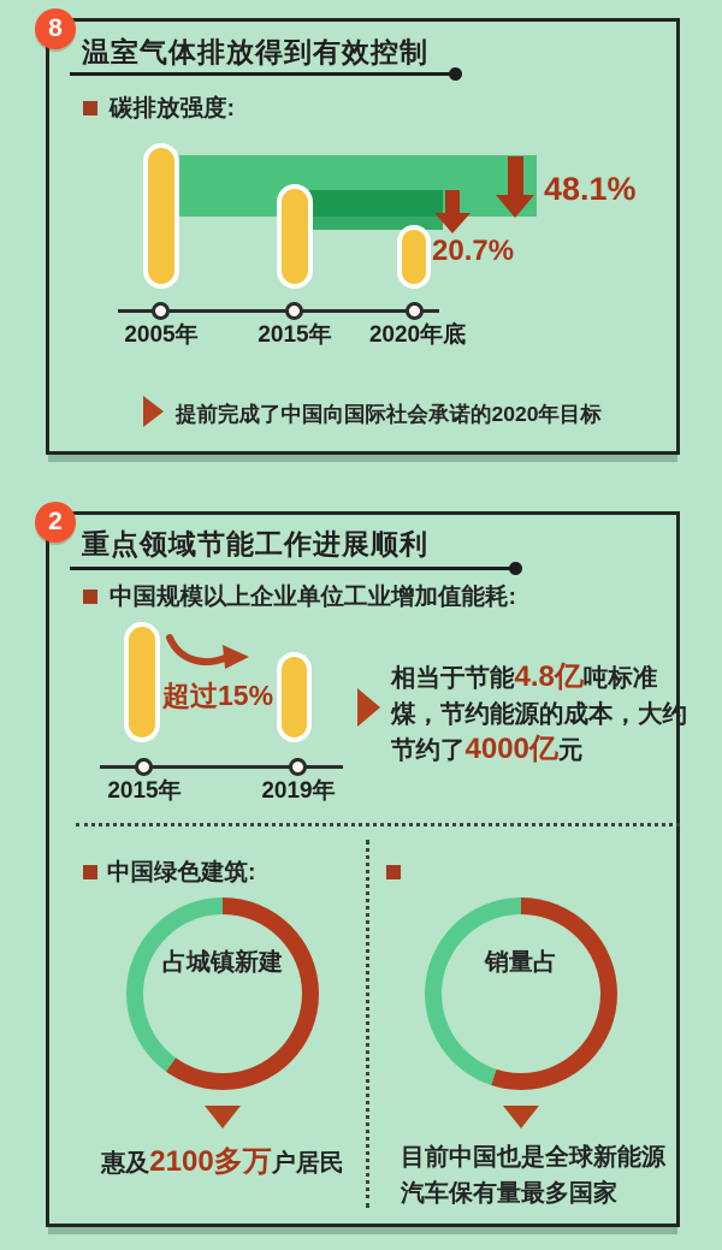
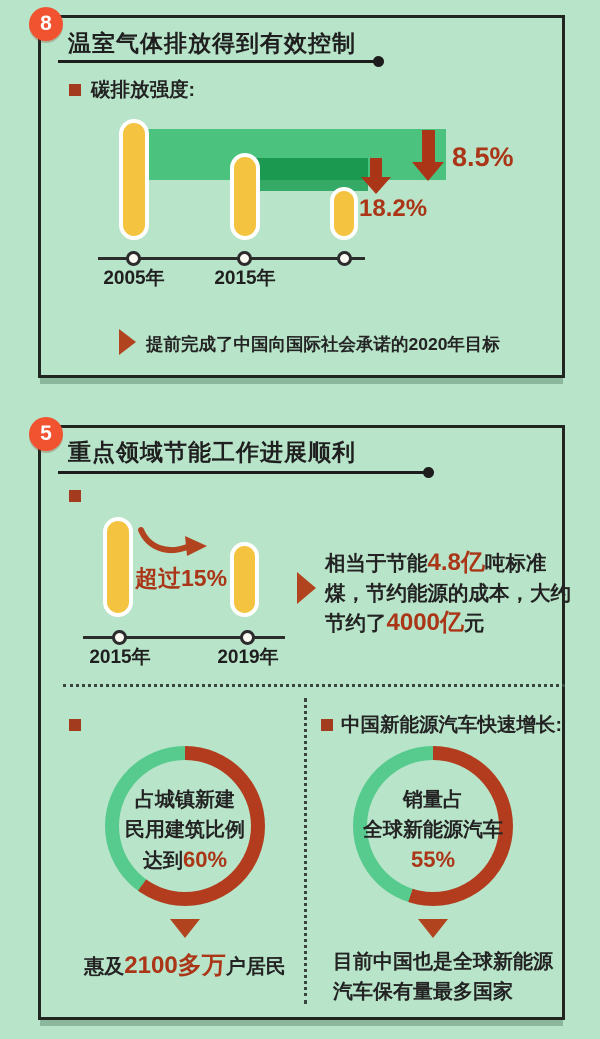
  8
  温室气体排放得到有效控制
  碳排放强度:
- 48.1%
+ 8.5%
- 20.7%
+ 18.2%
  2005年
  2015年
- 2020年底
  提前完成了中国向国际社会承诺的2020年目标
- 2
+ 5
  重点领域节能工作进展顺利
- 中国规模以上企业单位工业增加值能耗:
  超过15%
  2015年
  2019年
  相当于节能4.8亿吨标准煤，节约能源的成本，大约节约了4000亿元
- 中国绿色建筑:
  占城镇新建
+ 民用建筑比例
+ 达到60%
  惠及2100多万户居民
+ 中国新能源汽车快速增长:
  销量占
+ 全球新能源汽车
+ 55%
  目前中国也是全球新能源汽车保有量最多国家
